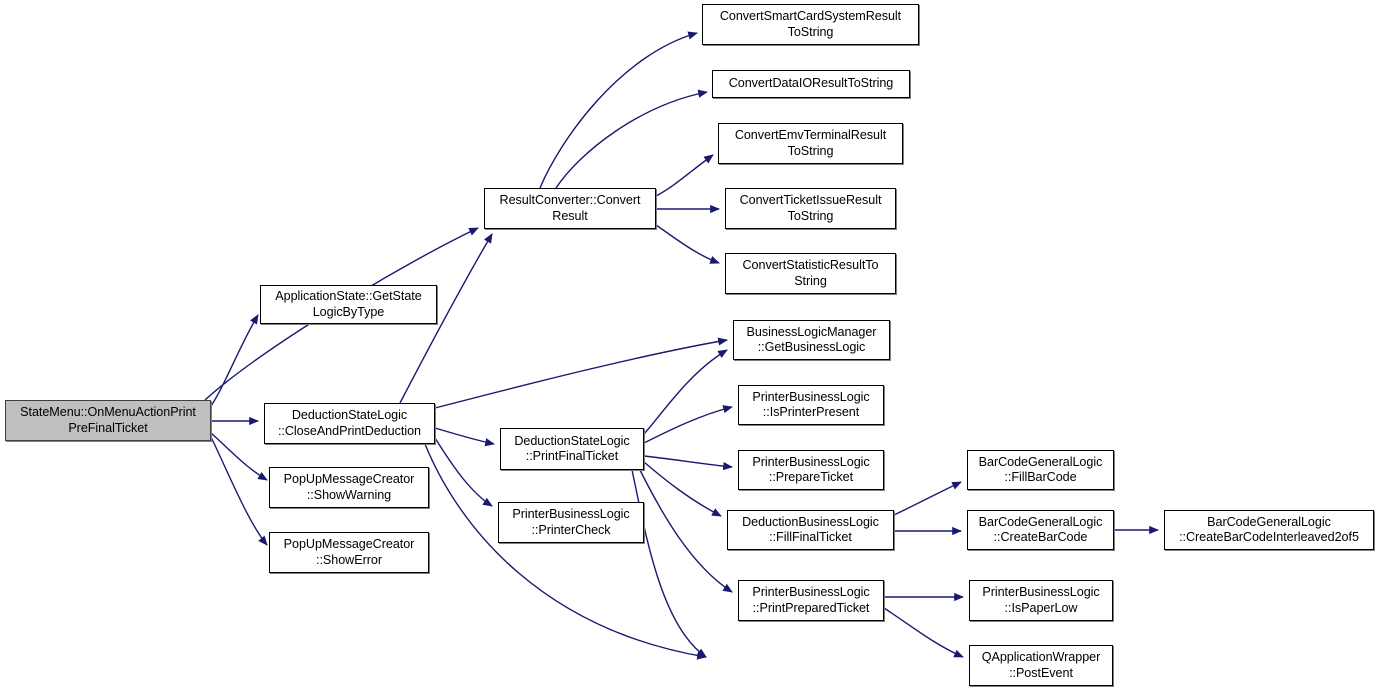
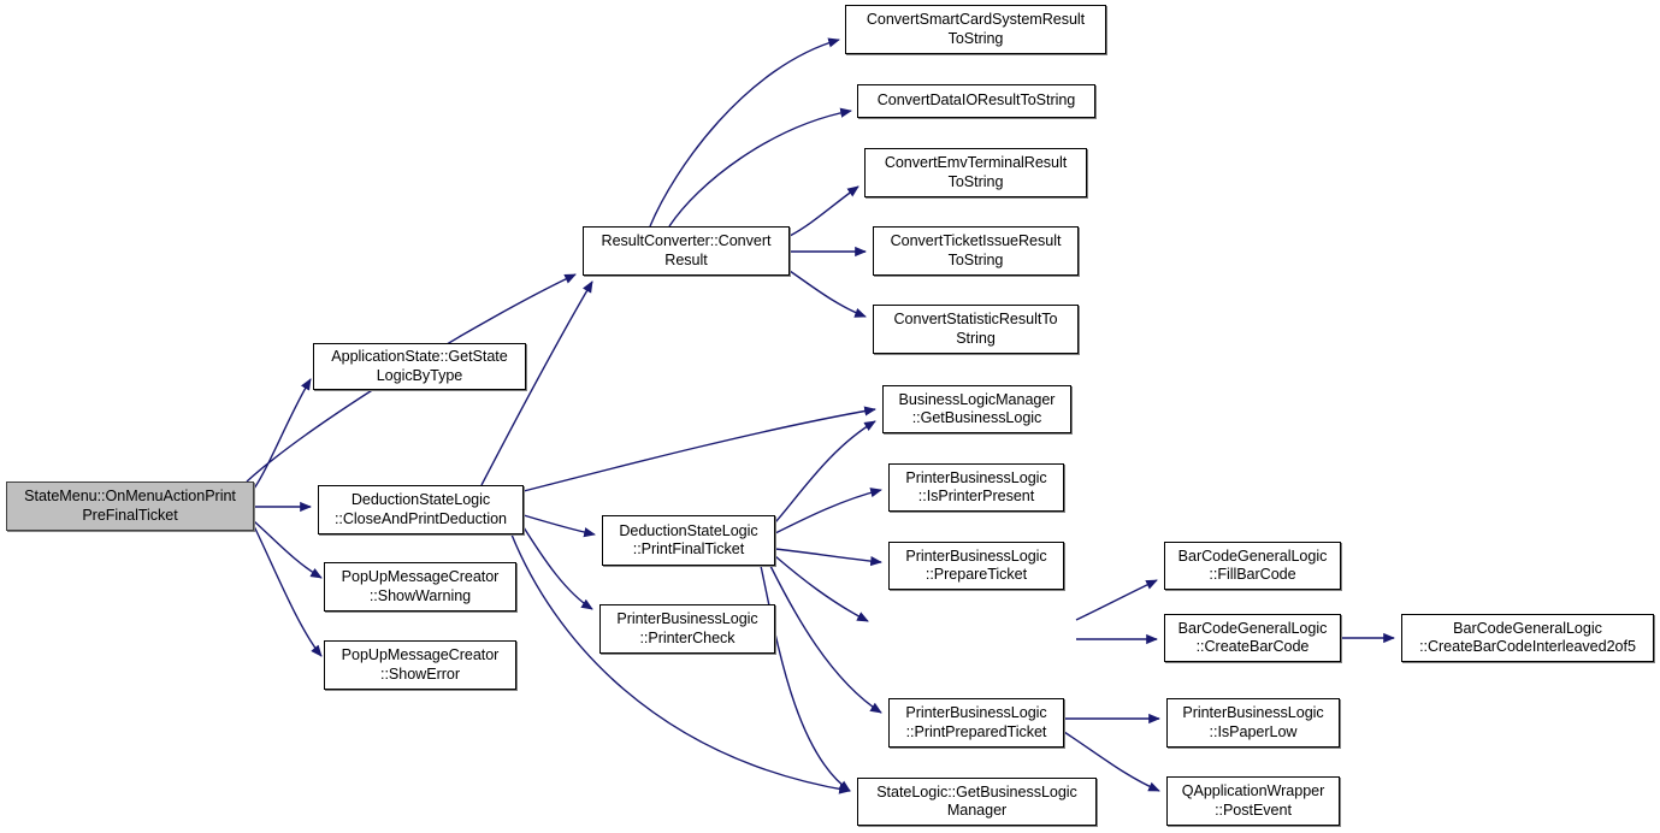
  StateMenu::OnMenuActionPrint
  PreFinalTicket
  ApplicationState::GetState
  LogicByType
  DeductionStateLogic
  ::CloseAndPrintDeduction
  PopUpMessageCreator
  ::ShowWarning
  PopUpMessageCreator
  ::ShowError
  ResultConverter::Convert
  Result
  DeductionStateLogic
  ::PrintFinalTicket
  PrinterBusinessLogic
  ::PrinterCheck
  ConvertSmartCardSystemResult
  ToString
  ConvertDataIOResultToString
  ConvertEmvTerminalResult
  ToString
  ConvertTicketIssueResult
  ToString
  ConvertStatisticResultTo
  String
  BusinessLogicManager
  ::GetBusinessLogic
  PrinterBusinessLogic
  ::IsPrinterPresent
  PrinterBusinessLogic
  ::PrepareTicket
- DeductionBusinessLogic
- ::FillFinalTicket
  PrinterBusinessLogic
  ::PrintPreparedTicket
+ StateLogic::GetBusinessLogic
+ Manager
  BarCodeGeneralLogic
  ::FillBarCode
  BarCodeGeneralLogic
  ::CreateBarCode
  PrinterBusinessLogic
  ::IsPaperLow
  QApplicationWrapper
  ::PostEvent
  BarCodeGeneralLogic
  ::CreateBarCodeInterleaved2of5
